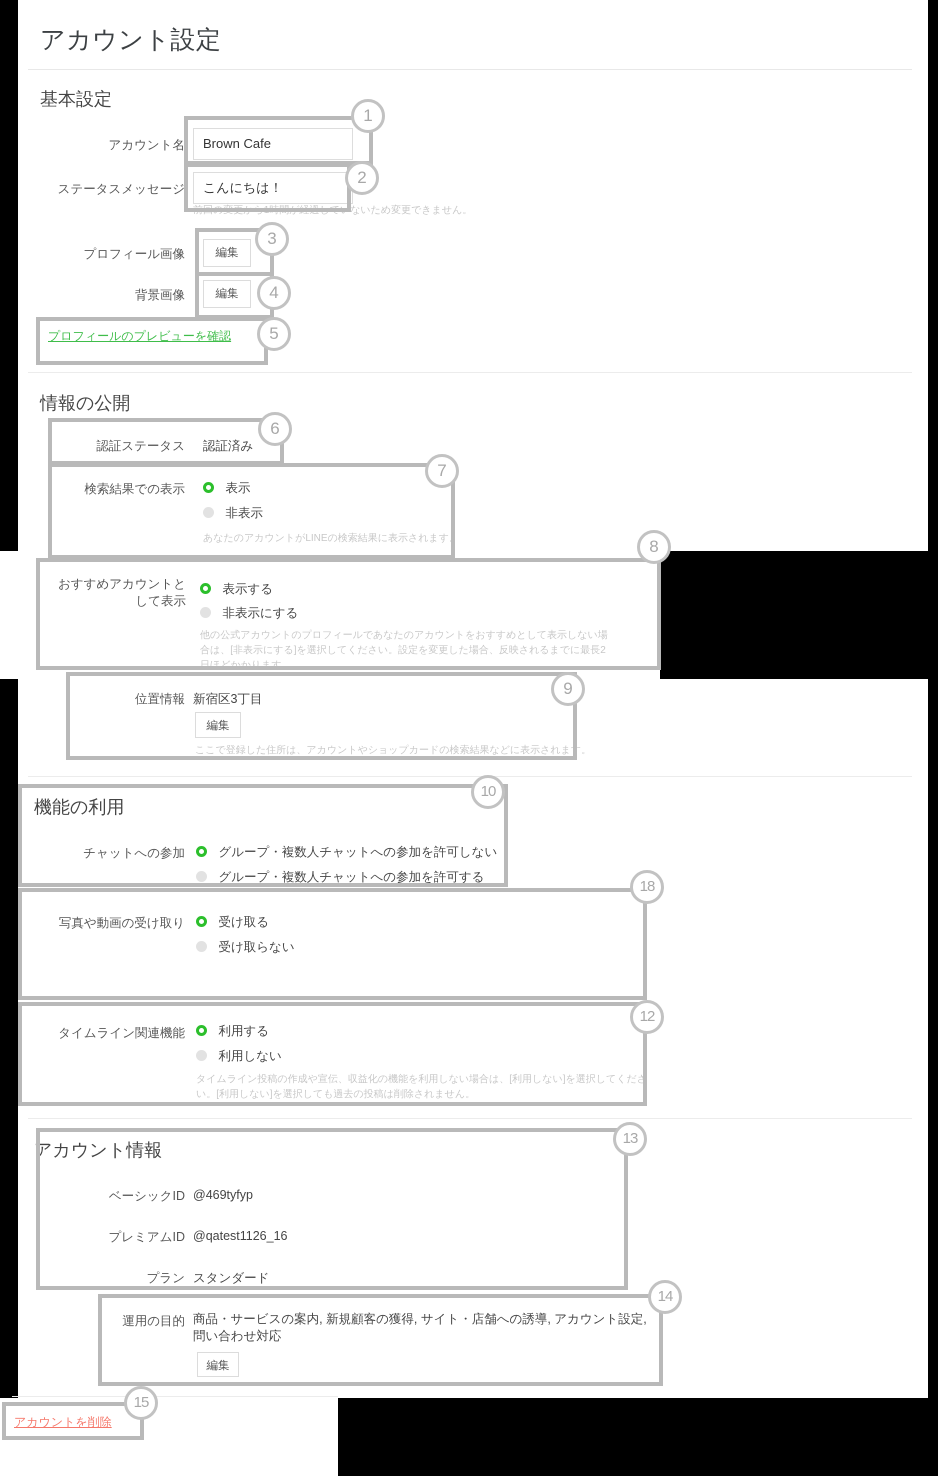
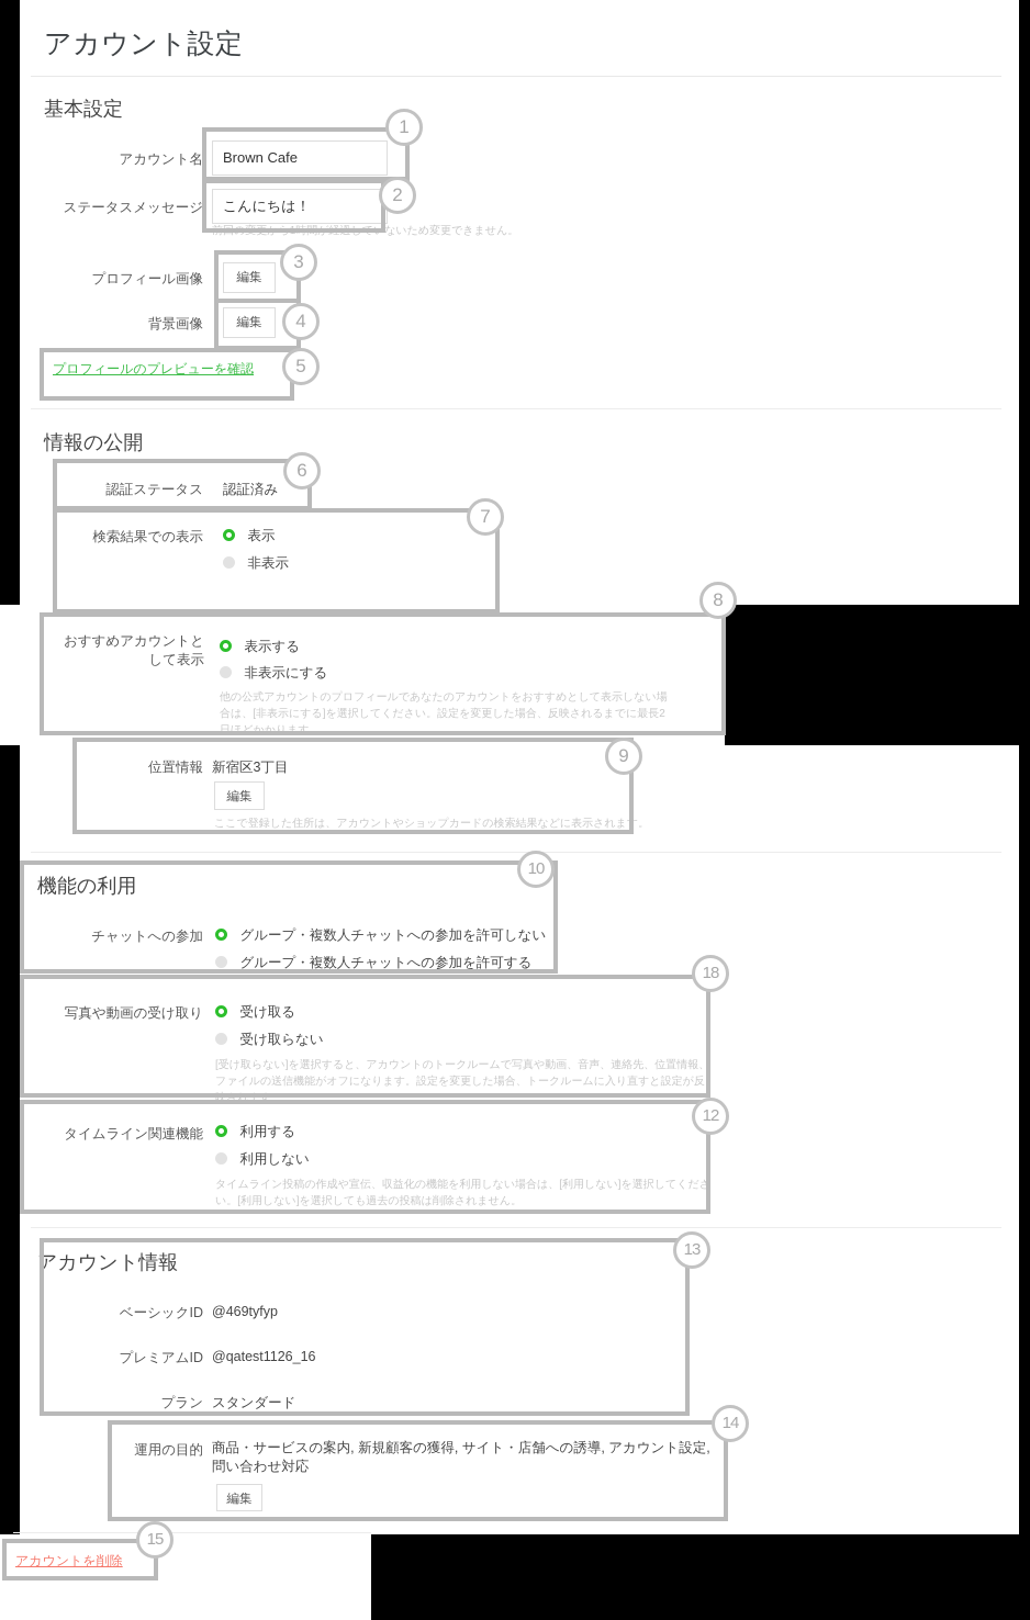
  アカウント設定
  基本設定
  アカウント名
  Brown Cafe
  ステータスメッセージ
  こんにちは！
  前回の変更から1時間が経過していないため変更できません。
  プロフィール画像
  編集
  背景画像
  編集
  プロフィールのプレビューを確認
  情報の公開
  認証ステータス
  認証済み
  検索結果での表示
  表示
  非表示
- あなたのアカウントがLINEの検索結果に表示されます。
  おすすめアカウントとして表示
  表示する
  非表示にする
  他の公式アカウントのプロフィールであなたのアカウントをおすすめとして表示しない場合は、[非表示にする]を選択してください。設定を変更した場合、反映されるまでに最長2日ほどかかります。
  位置情報
  新宿区3丁目
  編集
  ここで登録した住所は、アカウントやショップカードの検索結果などに表示されます。
  機能の利用
  チャットへの参加
  グループ・複数人チャットへの参加を許可しない
  グループ・複数人チャットへの参加を許可する
  写真や動画の受け取り
  受け取る
  受け取らない
+ [受け取らない]を選択すると、アカウントのトークルームで写真や動画、音声、連絡先、位置情報、ファイルの送信機能がオフになります。設定を変更した場合、トークルームに入り直すと設定が反映されます。
  タイムライン関連機能
  利用する
  利用しない
  タイムライン投稿の作成や宣伝、収益化の機能を利用しない場合は、[利用しない]を選択してください。[利用しない]を選択しても過去の投稿は削除されません。
  アカウント情報
  ベーシックID
  @469tyfyp
  プレミアムID
  @qatest1126_16
  プラン
  スタンダード
  運用の目的
  商品・サービスの案内, 新規顧客の獲得, サイト・店舗への誘導, アカウント設定, 問い合わせ対応
  編集
  アカウントを削除
  1
  2
  3
  4
  5
  6
  7
  8
  9
  10
  18
  12
  13
  14
  15
